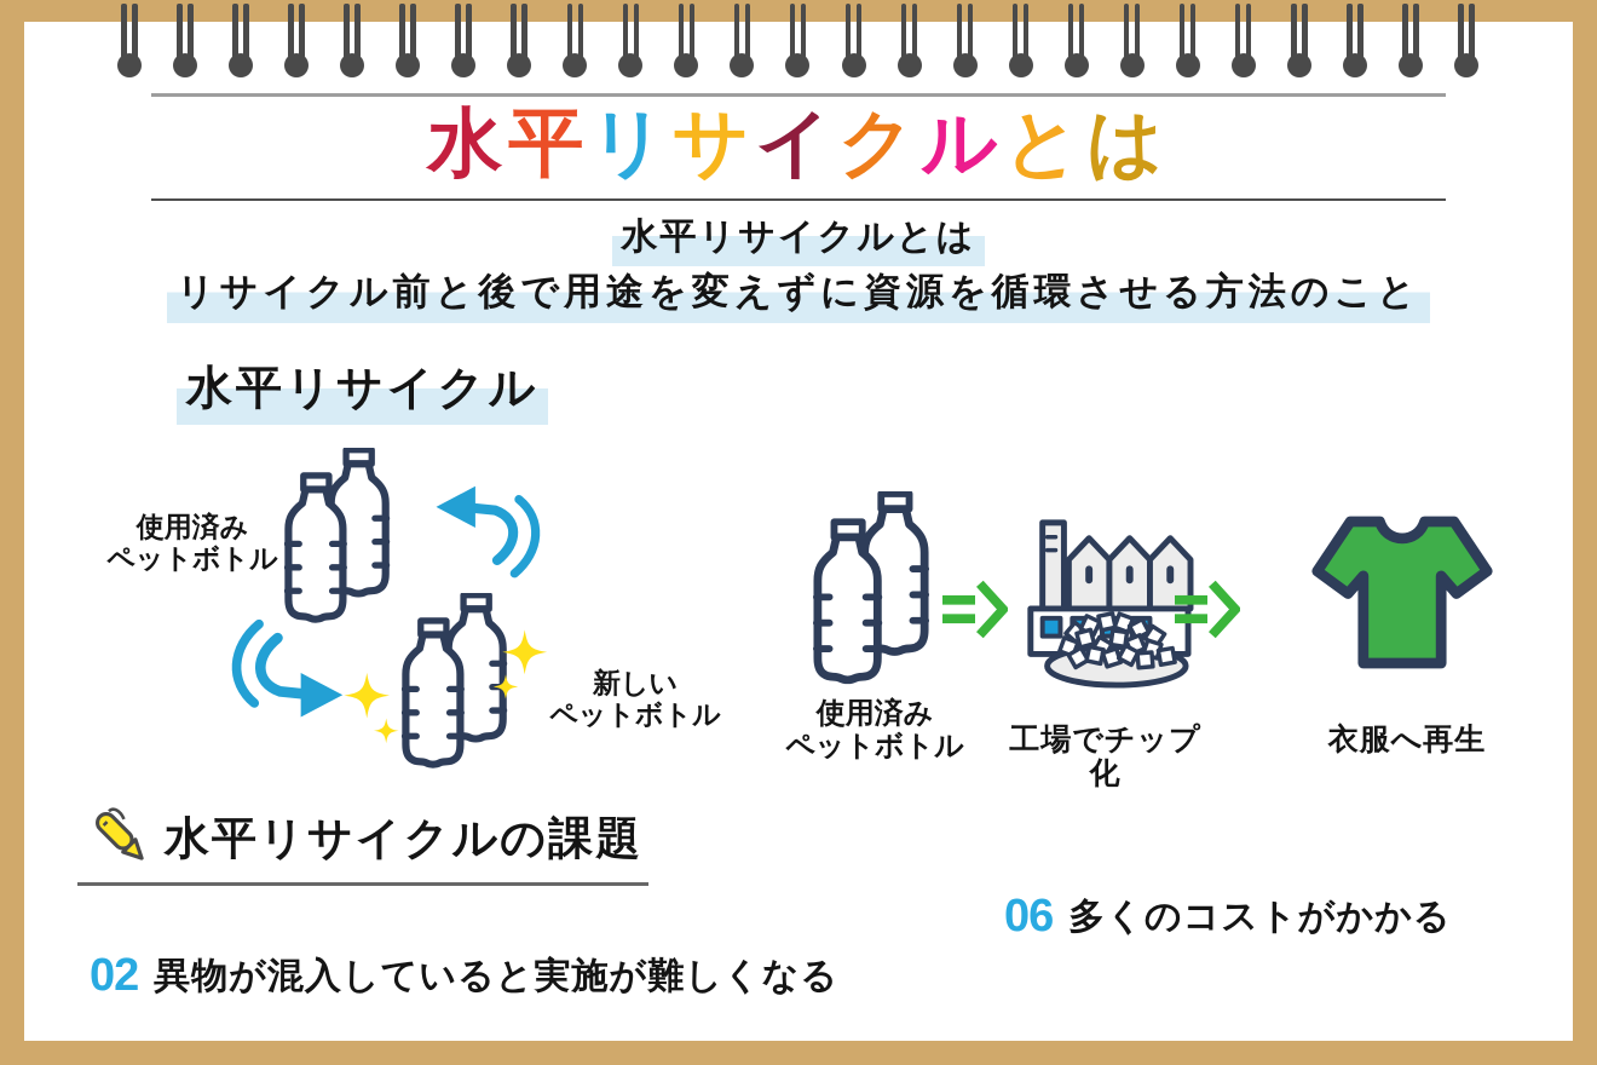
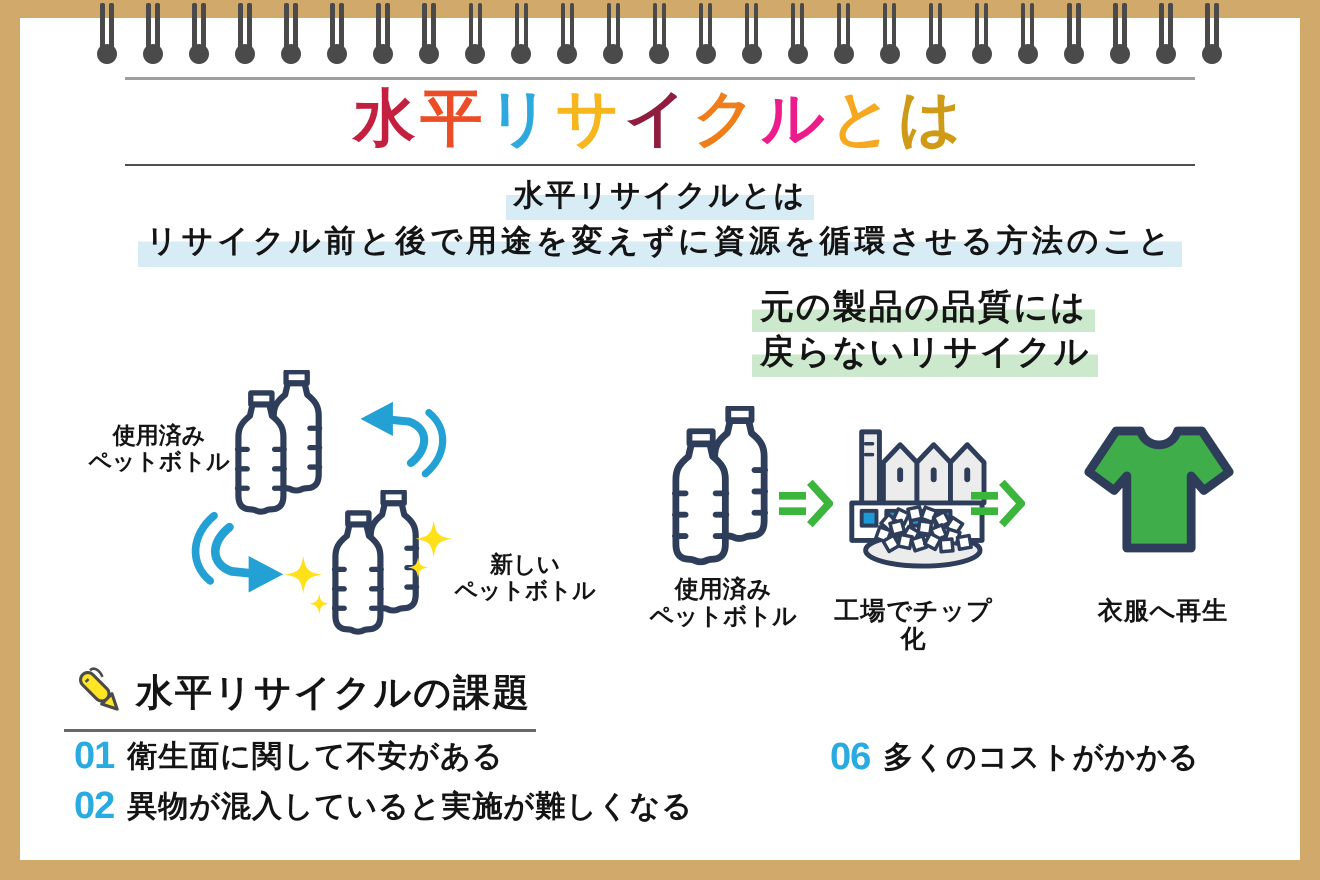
  水平リサイクルとは
  水平リサイクルとは
  リサイクル前と後で用途を変えずに資源を循環させる方法のこと
- 水平リサイクル
  使用済み
  ペットボトル
  新しい
  ペットボトル
+ 元の製品の品質には
+ 戻らないリサイクル
  使用済み
  ペットボトル
  工場でチップ化
  衣服へ再生
  水平リサイクルの課題
+ 01
+ 衛生面に関して不安がある
  02
  異物が混入していると実施が難しくなる
  06
  多くのコストがかかる
